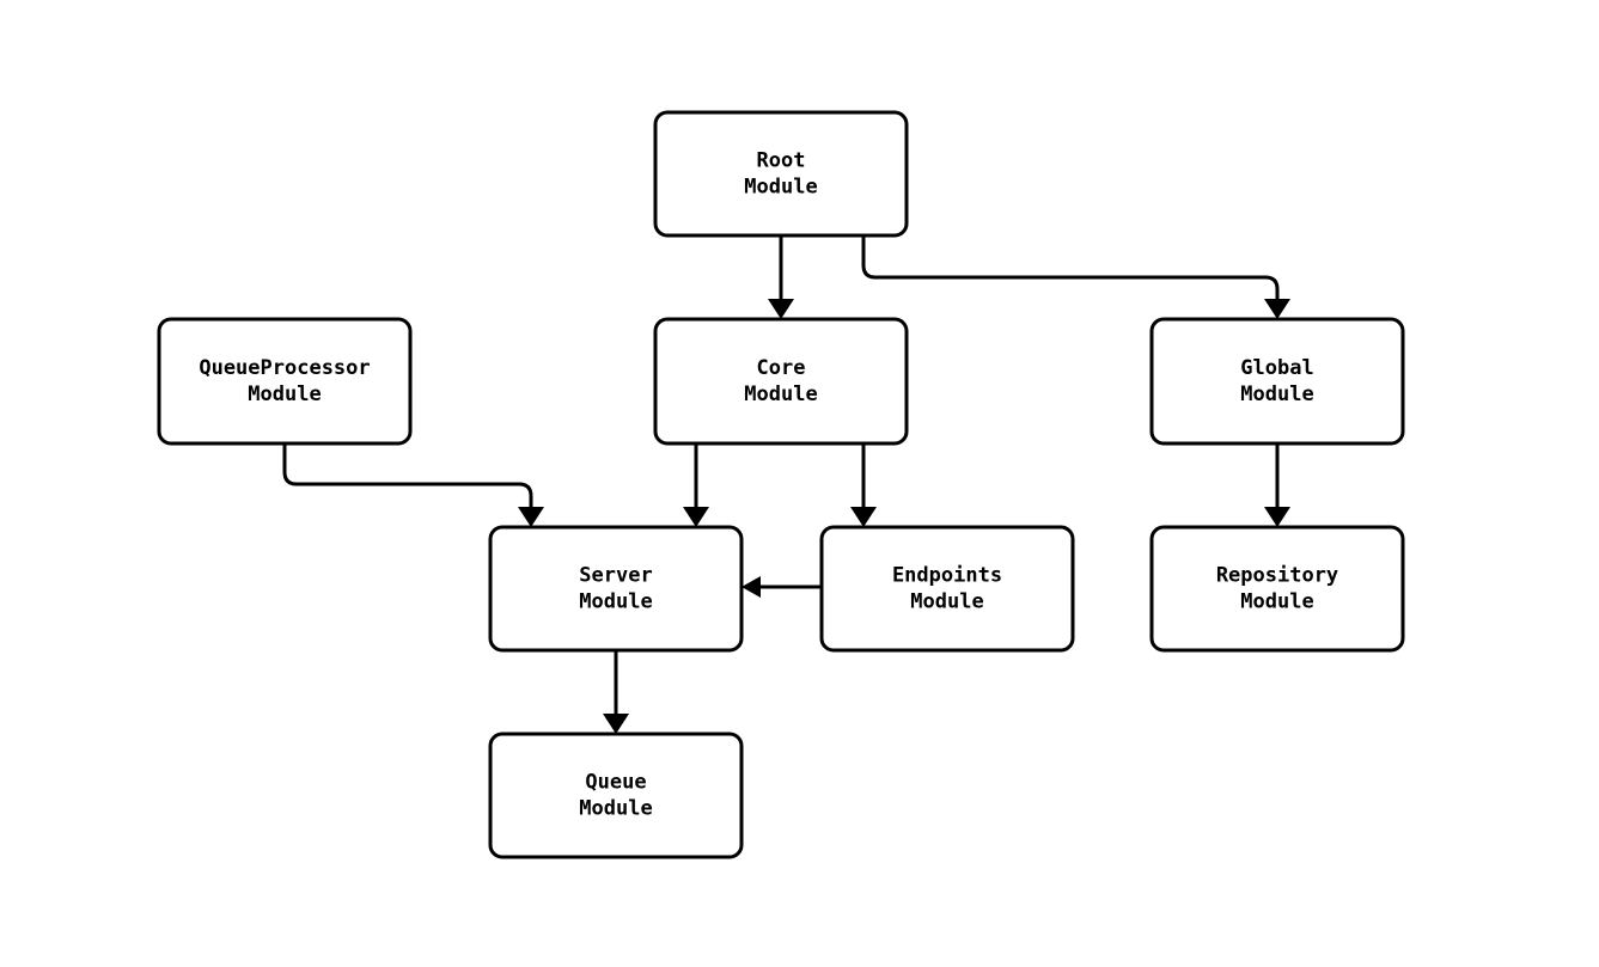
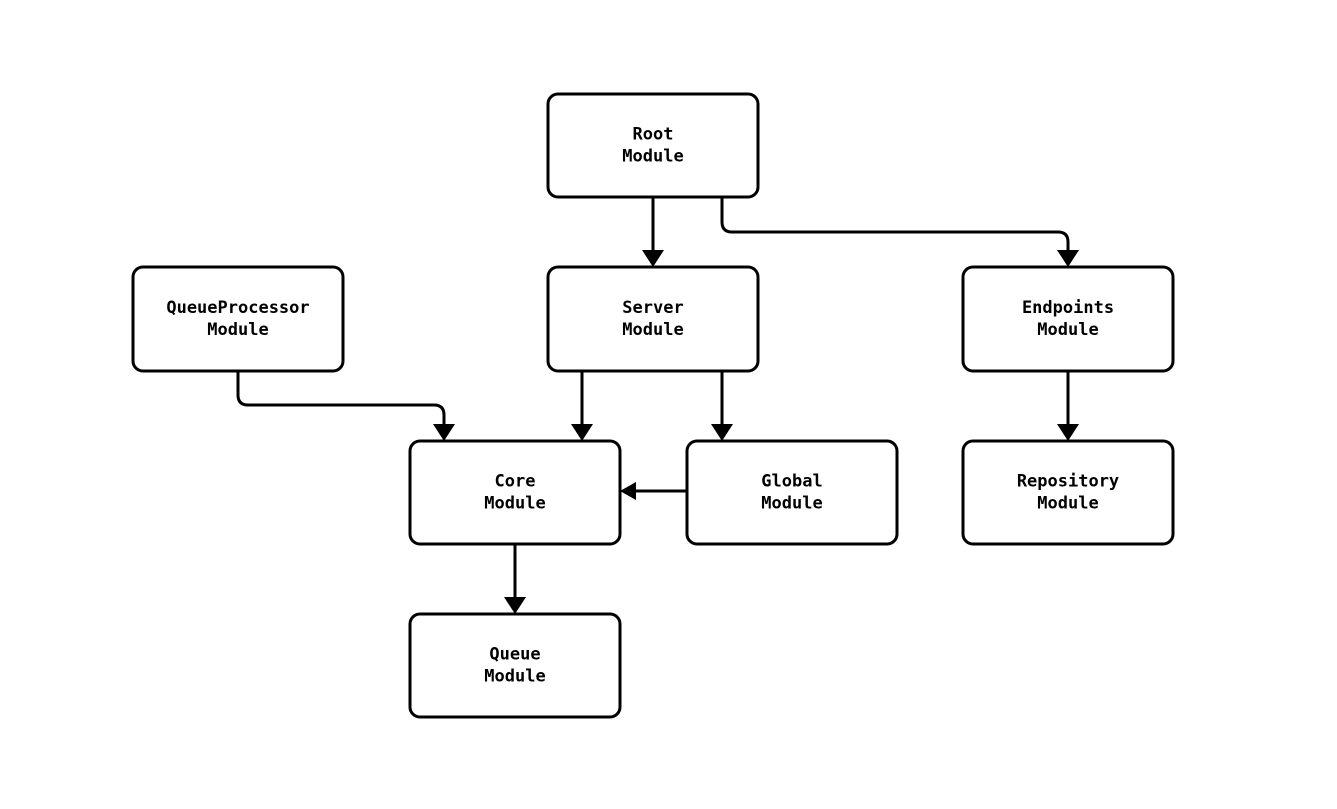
  Root
  Module
  QueueProcessor
  Module
- Core
+ Server
  Module
- Global
+ Endpoints
  Module
- Server
+ Core
  Module
- Endpoints
+ Global
  Module
  Repository
  Module
  Queue
  Module
